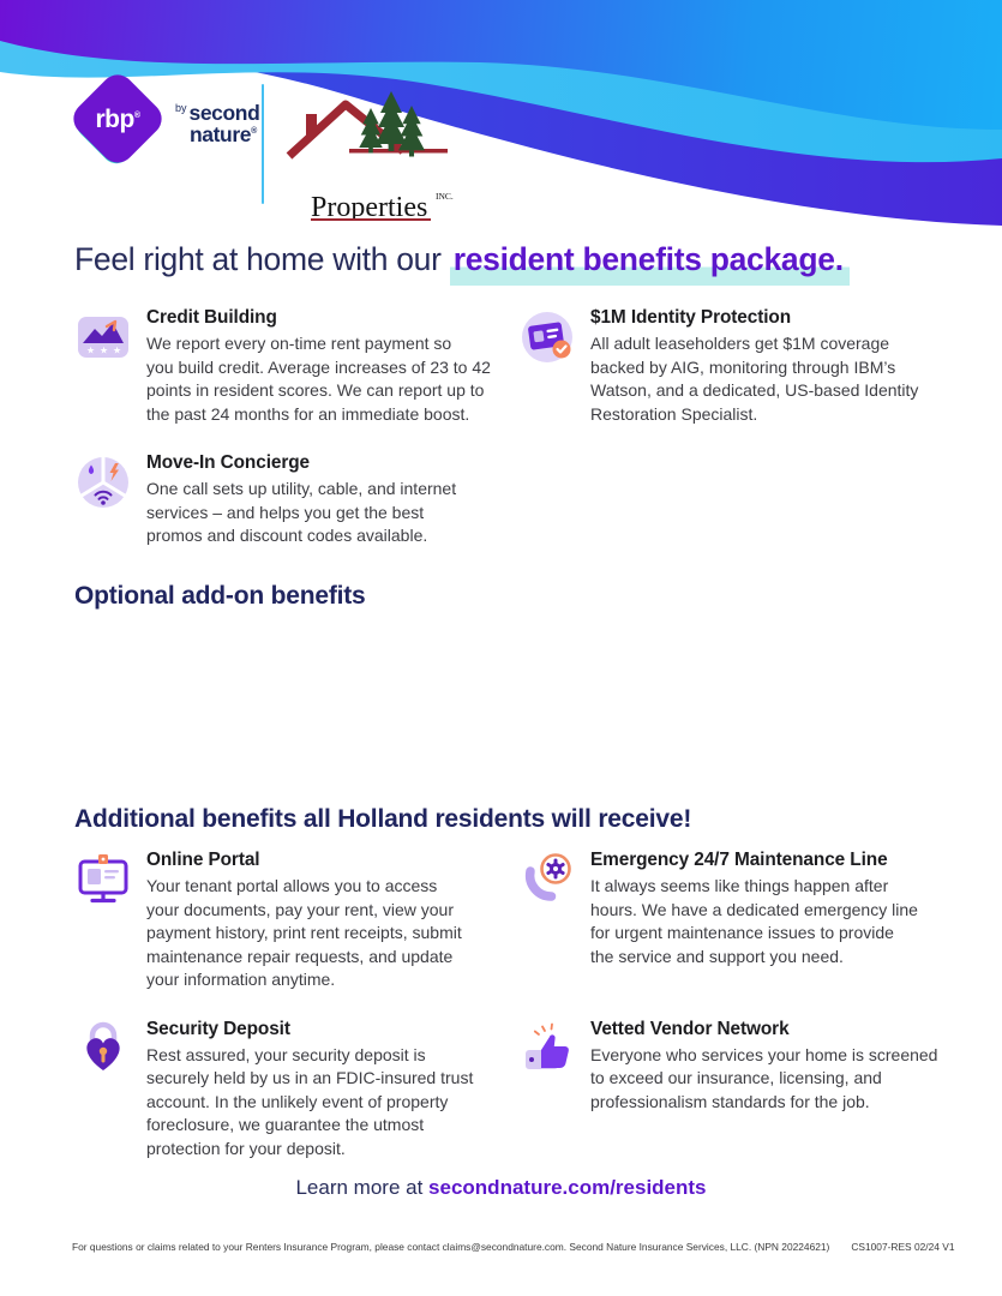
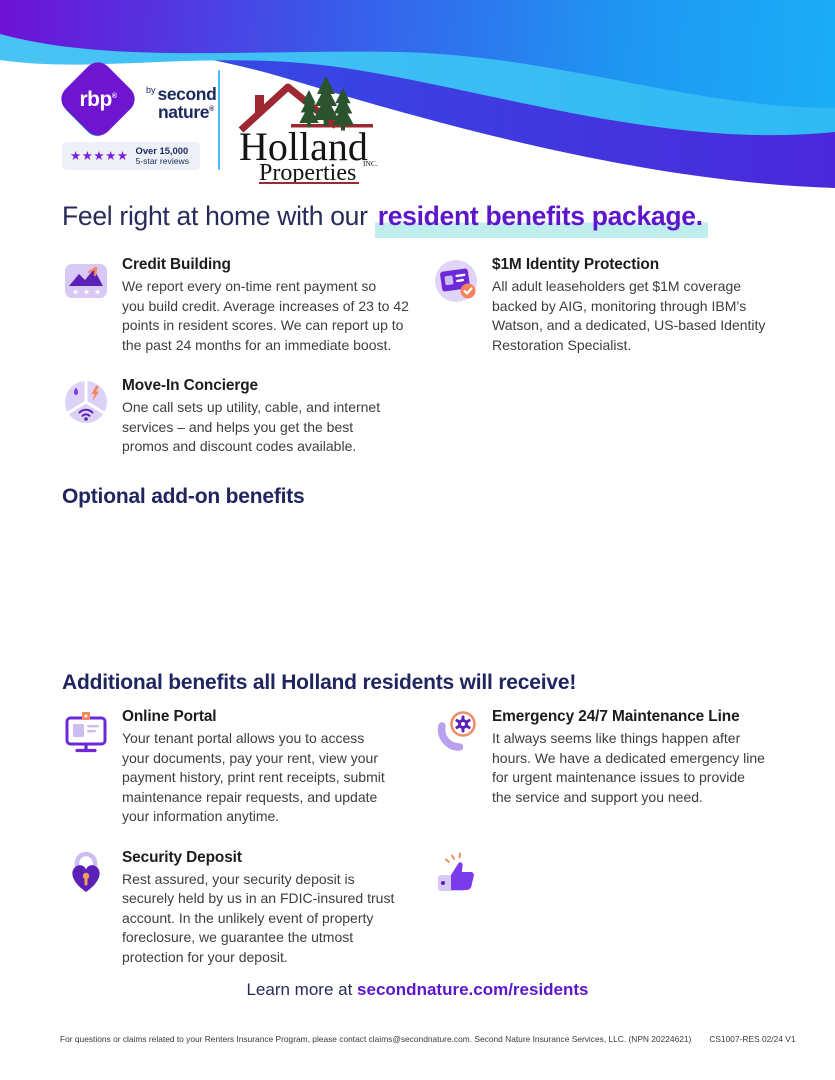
  rbp
  by second
  nature
+ Holland
  Properties
  INC.
+ ★★★★★
+ Over 15,000
+ 5-star reviews
  Feel right at home with our resident benefits package.
  ★
  ★
  ★
  Credit Building
  We report every on-time rent payment so
  you build credit. Average increases of 23 to 42
  points in resident scores. We can report up to
  the past 24 months for an immediate boost.
  $1M Identity Protection
  All adult leaseholders get $1M coverage
  backed by AIG, monitoring through IBM’s
  Watson, and a dedicated, US-based Identity
  Restoration Specialist.
  Move-In Concierge
  One call sets up utility, cable, and internet
  services – and helps you get the best
  promos and discount codes available.
  Optional add-on benefits
  Additional benefits all Holland residents will receive!
  Online Portal
  Your tenant portal allows you to access
  your documents, pay your rent, view your
  payment history, print rent receipts, submit
  maintenance repair requests, and update
  your information anytime.
  Emergency 24/7 Maintenance Line
  It always seems like things happen after
  hours. We have a dedicated emergency line
  for urgent maintenance issues to provide
  the service and support you need.
  Security Deposit
  Rest assured, your security deposit is
  securely held by us in an FDIC-insured trust
  account. In the unlikely event of property
  foreclosure, we guarantee the utmost
  protection for your deposit.
- Vetted Vendor Network
- Everyone who services your home is screened
- to exceed our insurance, licensing, and
- professionalism standards for the job.
  Learn more at secondnature.com/residents
  For questions or claims related to your Renters Insurance Program, please contact claims@secondnature.com. Second Nature Insurance Services, LLC. (NPN 20224621)
  CS1007-RES 02/24 V1
